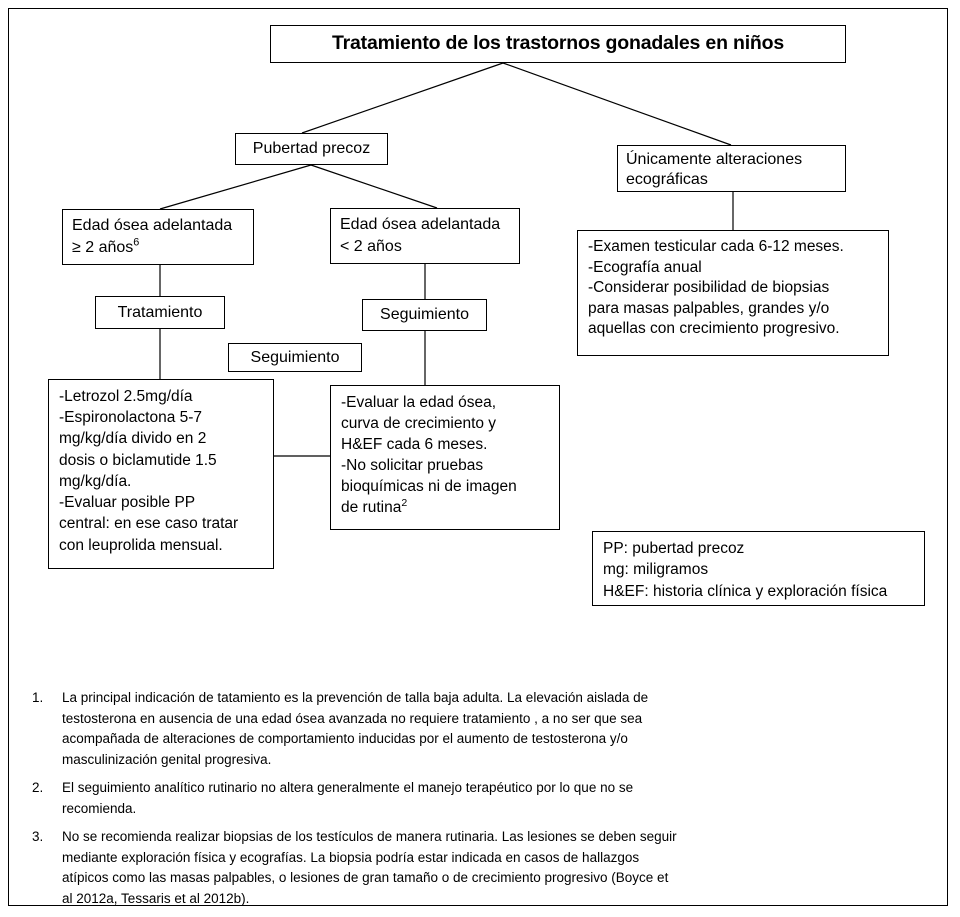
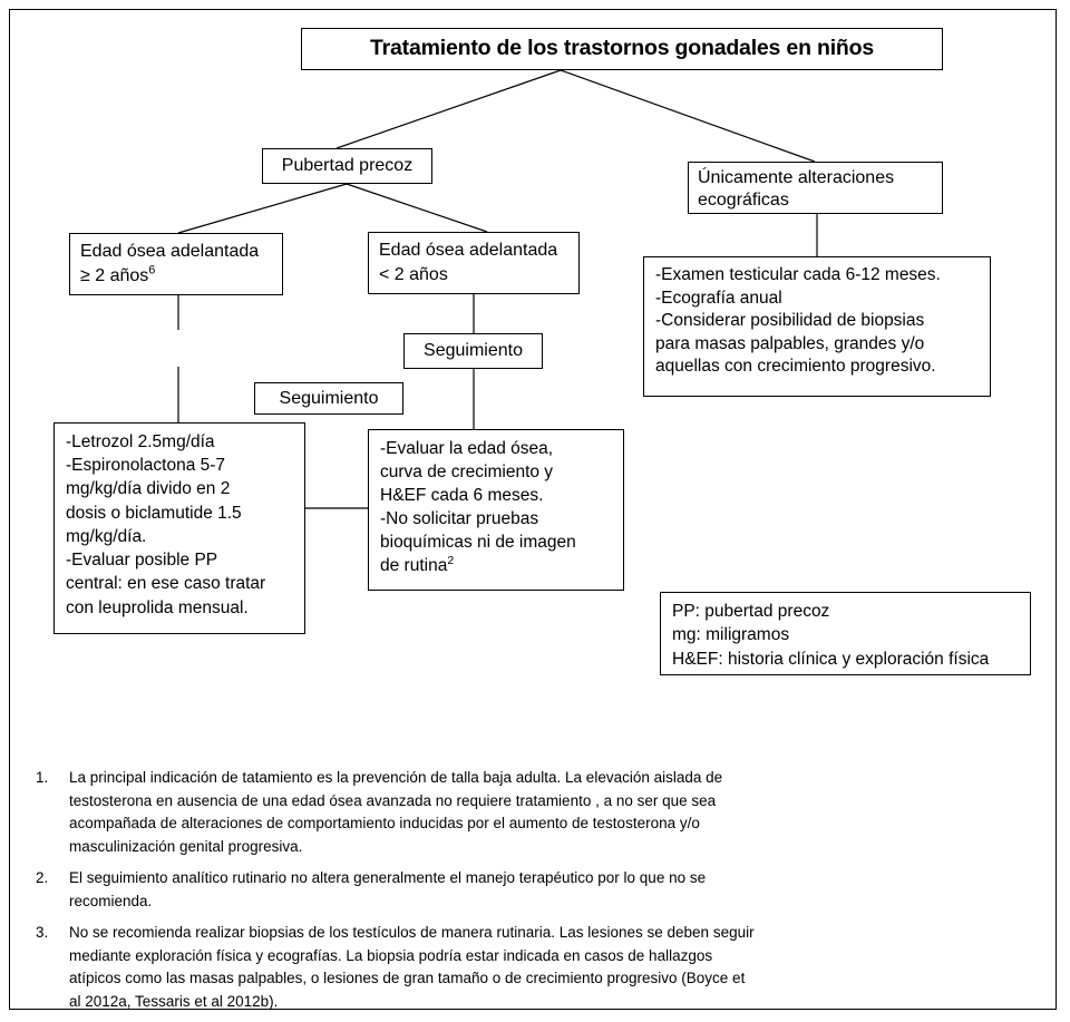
  Tratamiento de los trastornos gonadales en niños
  Pubertad precoz
  Únicamente alteraciones
  ecográficas
  Edad ósea adelantada
  ≥ 2 años6
  Edad ósea adelantada
  < 2 años
  -Examen testicular cada 6-12 meses.
  -Ecografía anual
  -Considerar posibilidad de biopsias
  para masas palpables, grandes y/o
  aquellas con crecimiento progresivo.
- Tratamiento
  Seguimiento
  Seguimiento
  -Letrozol 2.5mg/día
  -Espironolactona 5-7
  mg/kg/día divido en 2
  dosis o biclamutide 1.5
  mg/kg/día.
  -Evaluar posible PP
  central: en ese caso tratar
  con leuprolida mensual.
  -Evaluar la edad ósea,
  curva de crecimiento y
  H&EF cada 6 meses.
  -No solicitar pruebas
  bioquímicas ni de imagen
  de rutina2
  PP: pubertad precoz
  mg: miligramos
  H&EF: historia clínica y exploración física
  1.
  La principal indicación de tatamiento es la prevención de talla baja adulta. La elevación aislada de testosterona en ausencia de una edad ósea avanzada no requiere tratamiento , a no ser que sea acompañada de alteraciones de comportamiento inducidas por el aumento de testosterona y/o masculinización genital progresiva.
  2.
  El seguimiento analítico rutinario no altera generalmente el manejo terapéutico por lo que no se recomienda.
  3.
  No se recomienda realizar biopsias de los testículos de manera rutinaria. Las lesiones se deben seguir mediante exploración física y ecografías. La biopsia podría estar indicada en casos de hallazgos atípicos como las masas palpables, o lesiones de gran tamaño o de crecimiento progresivo (Boyce et al 2012a, Tessaris et al 2012b).
